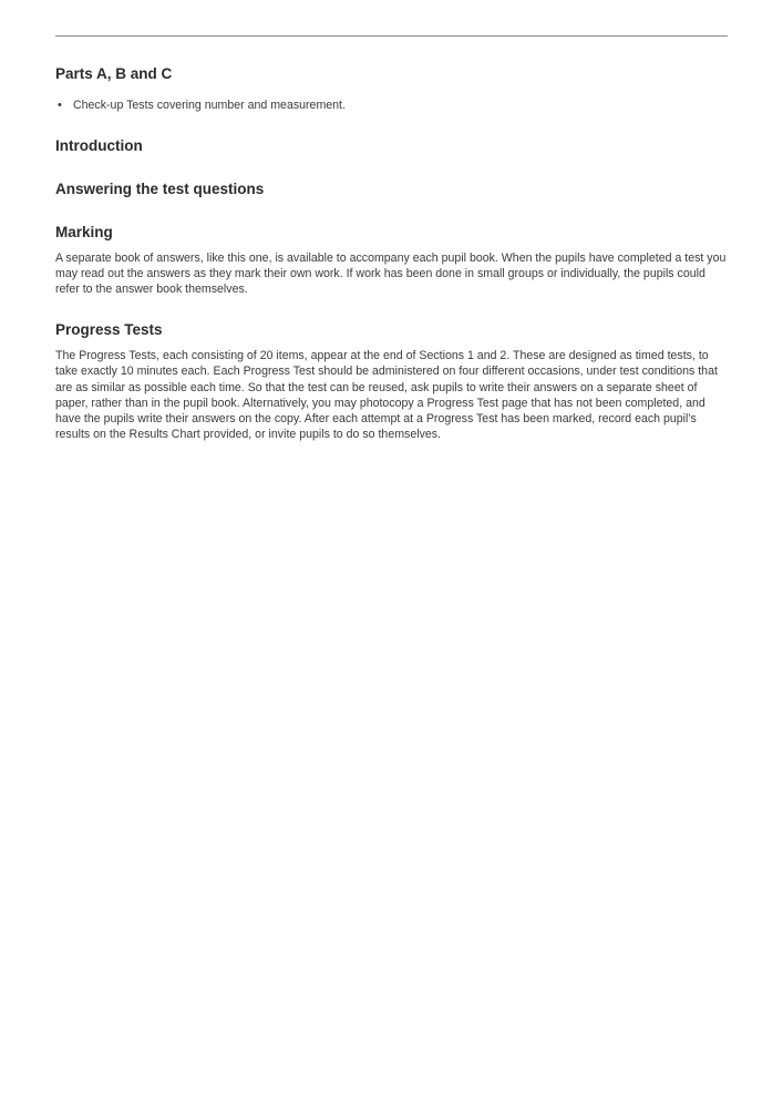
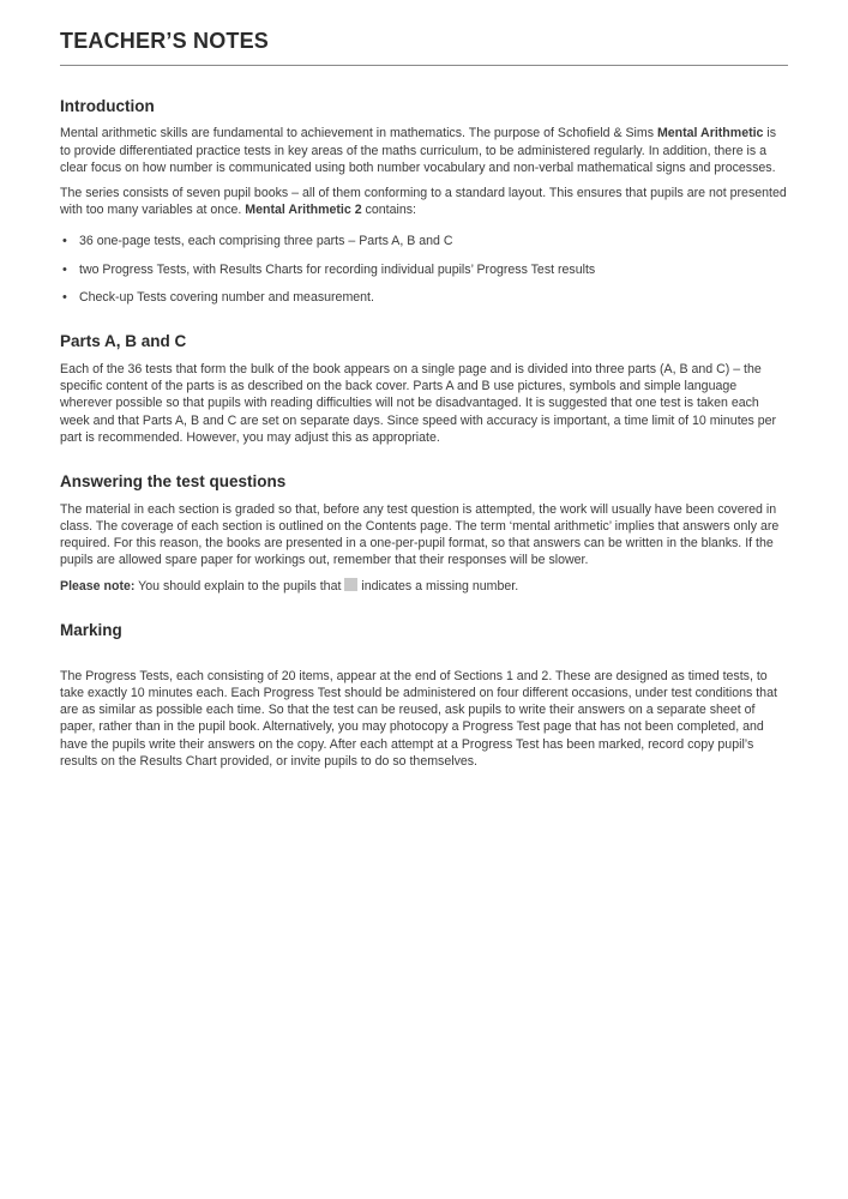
+ TEACHER’S NOTES
- Parts A, B and C
+ Introduction
+ Mental arithmetic skills are fundamental to achievement in mathematics. The purpose of Schofield & Sims Mental Arithmetic is to provide differentiated practice tests in key areas of the maths curriculum, to be administered regularly. In addition, there is a clear focus on how number is communicated using both number vocabulary and non-verbal mathematical signs and processes.
+ The series consists of seven pupil books – all of them conforming to a standard layout. This ensures that pupils are not presented with too many variables at once. Mental Arithmetic 2 contains:
+ 36 one-page tests, each comprising three parts – Parts A, B and C
+ two Progress Tests, with Results Charts for recording individual pupils’ Progress Test results
  Check-up Tests covering number and measurement.
- Introduction
+ Parts A, B and C
+ Each of the 36 tests that form the bulk of the book appears on a single page and is divided into three parts (A, B and C) – the specific content of the parts is as described on the back cover. Parts A and B use pictures, symbols and simple language wherever possible so that pupils with reading difficulties will not be disadvantaged. It is suggested that one test is taken each week and that Parts A, B and C are set on separate days. Since speed with accuracy is important, a time limit of 10 minutes per part is recommended. However, you may adjust this as appropriate.
  Answering the test questions
+ The material in each section is graded so that, before any test question is attempted, the work will usually have been covered in class. The coverage of each section is outlined on the Contents page. The term ‘mental arithmetic’ implies that answers only are required. For this reason, the books are presented in a one-per-pupil format, so that answers can be written in the blanks. If the pupils are allowed spare paper for workings out, remember that their responses will be slower.
+ Please note: You should explain to the pupils that indicates a missing number.
  Marking
- A separate book of answers, like this one, is available to accompany each pupil book. When the pupils have completed a test you may read out the answers as they mark their own work. If work has been done in small groups or individually, the pupils could refer to the answer book themselves.
- Progress Tests
- The Progress Tests, each consisting of 20 items, appear at the end of Sections 1 and 2. These are designed as timed tests, to take exactly 10 minutes each. Each Progress Test should be administered on four different occasions, under test conditions that are as similar as possible each time. So that the test can be reused, ask pupils to write their answers on a separate sheet of paper, rather than in the pupil book. Alternatively, you may photocopy a Progress Test page that has not been completed, and have the pupils write their answers on the copy. After each attempt at a Progress Test has been marked, record each pupil’s results on the Results Chart provided, or invite pupils to do so themselves.
+ The Progress Tests, each consisting of 20 items, appear at the end of Sections 1 and 2. These are designed as timed tests, to take exactly 10 minutes each. Each Progress Test should be administered on four different occasions, under test conditions that are as similar as possible each time. So that the test can be reused, ask pupils to write their answers on a separate sheet of paper, rather than in the pupil book. Alternatively, you may photocopy a Progress Test page that has not been completed, and have the pupils write their answers on the copy. After each attempt at a Progress Test has been marked, record copy pupil’s results on the Results Chart provided, or invite pupils to do so themselves.
